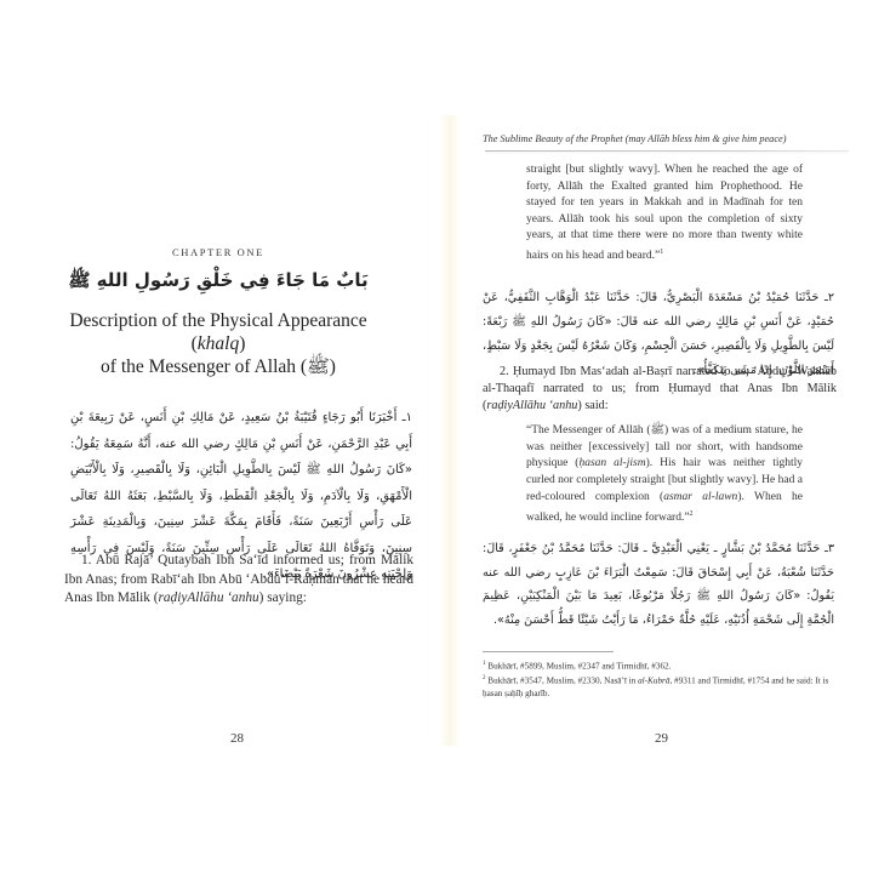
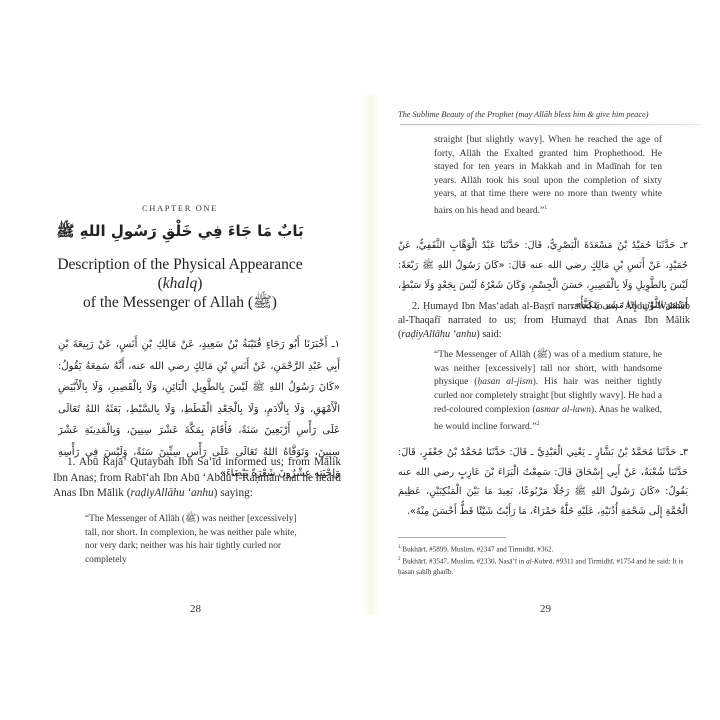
  CHAPTER ONE
  بَابٌ مَا جَاءَ فِي خَلْقِ رَسُولِ اللهِ ﷺ
  Description of the Physical Appearance (khalq)
  of the Messenger of Allah (ﷺ)
  ١ـ أَخْبَرَنَا أَبُو رَجَاءٍ قُتَيْبَةُ بْنُ سَعِيدٍ، عَنْ مَالِكِ بْنِ أَنَسٍ، عَنْ رَبِيعَةَ بْنِ أَبِي عَبْدِ الرَّحْمَنِ، عَنْ أَنَسِ بْنِ مَالِكٍ رضي الله عنه، أَنَّهُ سَمِعَهُ يَقُولُ: «كَانَ رَسُولُ اللهِ ﷺ لَيْسَ بِالطَّوِيلِ الْبَائِنِ، وَلَا بِالْقَصِيرِ، وَلَا بِالْأَبْيَضِ الْأَمْهَقِ، وَلَا بِالْآدَمِ، وَلَا بِالْجَعْدِ الْقَطَطِ، وَلَا بِالسَّبْطِ، بَعَثَهُ اللهُ تَعَالَى عَلَى رَأْسِ أَرْبَعِينَ سَنَةً، فَأَقَامَ بِمَكَّةَ عَشْرَ سِنِينَ، وَبِالْمَدِينَةِ عَشْرَ سِنِينَ، وَتَوَفَّاهُ اللهُ تَعَالَى عَلَى رَأْسِ سِتِّينَ سَنَةً، وَلَيْسَ فِي رَأْسِهِ وَلِحْيَتِهِ عِشْرُونَ شَعْرَةً بَيْضَاءَ».
  1. Abū Rajā’ Qutaybah Ibn Sa‘īd informed us; from Mālik Ibn Anas; from Rabī‘ah Ibn Abū ‘Abdu’l-Raḥmān that he heard Anas Ibn Mālik (raḍiyAllāhu ‘anhu) saying:
+ “The Messenger of Allāh (ﷺ) was neither [excessively] tall, nor short. In complexion, he was neither pale white, nor very dark; neither was his hair tightly curled nor completely
  28
  The Sublime Beauty of the Prophet (may Allāh bless him & give him peace)
  straight [but slightly wavy]. When he reached the age of forty, Allāh the Exalted granted him Prophethood. He stayed for ten years in Makkah and in Madīnah for ten years. Allāh took his soul upon the completion of sixty years, at that time there were no more than twenty white hairs on his head and beard.”
  ٢ـ حَدَّثَنَا حُمَيْدُ بْنُ مَسْعَدَةَ الْبَصْرِيُّ، قَالَ: حَدَّثَنَا عَبْدُ الْوَهَّابِ الثَّقَفِيُّ، عَنْ حُمَيْدٍ، عَنْ أَنَسِ بْنِ مَالِكٍ رضي الله عنه قَالَ: «كَانَ رَسُولُ اللهِ ﷺ رَبْعَةً: لَيْسَ بِالطَّوِيلِ وَلَا بِالْقَصِيرِ، حَسَنَ الْجِسْمِ، وَكَانَ شَعْرُهُ لَيْسَ بِجَعْدٍ وَلَا سَبْطٍ، أَسْمَرَ اللَّوْنِ، إِذَا مَشَى يَتَكَفَّأُ».
  2. Ḥumayd Ibn Mas‘adah al-Baṣrī narrated to us; ‘Abdu’l-Wahhāb al-Thaqafī narrated to us; from Ḥumayd that Anas Ibn Mālik (raḍiyAllāhu ‘anhu) said:
- “The Messenger of Allāh (ﷺ) was of a medium stature, he was neither [excessively] tall nor short, with handsome physique (ḥasan al-jism). His hair was neither tightly curled nor completely straight [but slightly wavy]. He had a red-coloured complexion (asmar al-lawn). When he walked, he would incline forward.”
+ “The Messenger of Allāh (ﷺ) was of a medium stature, he was neither [excessively] tall nor short, with handsome physique (ḥasan al-jism). His hair was neither tightly curled nor completely straight [but slightly wavy]. He had a red-coloured complexion (asmar al-lawn). Anas he walked, he would incline forward.”
  ٣ـ حَدَّثَنَا مُحَمَّدُ بْنُ بَشَّارٍ ـ يَعْنِي الْعَبْدِيَّ ـ قَالَ: حَدَّثَنَا مُحَمَّدُ بْنُ جَعْفَرٍ، قَالَ: حَدَّثَنَا شُعْبَةُ، عَنْ أَبِي إِسْحَاقَ قَالَ: سَمِعْتُ الْبَرَاءَ بْنَ عَازِبٍ رضي الله عنه يَقُولُ: «كَانَ رَسُولُ اللهِ ﷺ رَجُلًا مَرْبُوعًا، بَعِيدَ مَا بَيْنَ الْمَنْكِبَيْنِ، عَظِيمَ الْجُمَّةِ إِلَى شَحْمَةِ أُذُنَيْهِ، عَلَيْهِ حُلَّةٌ حَمْرَاءُ، مَا رَأَيْتُ شَيْئًا قَطُّ أَحْسَنَ مِنْهُ».
  Bukhārī, #5899, Muslim, #2347 and Tirmidhī, #362.
  Bukhārī, #3547, Muslim, #2330, Nasā’ī in al-Kubrā, #9311 and Tirmidhī, #1754 and he said: It is ḥasan ṣaḥīḥ gharīb.
  29
